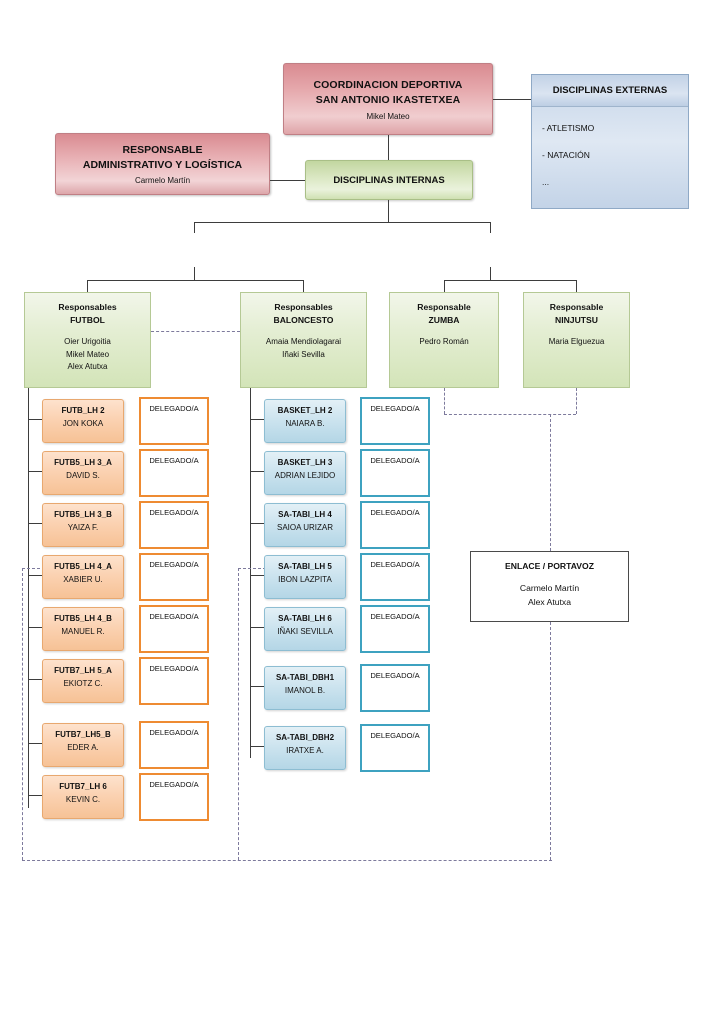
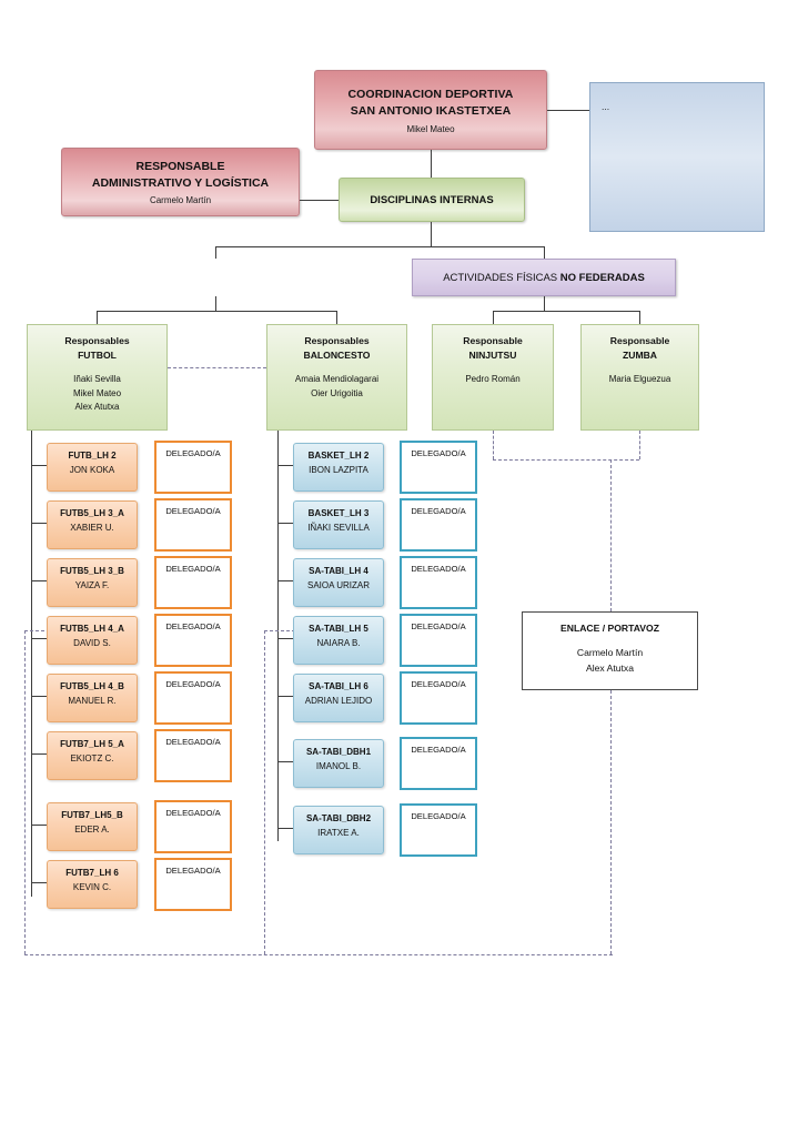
  COORDINACION DEPORTIVA
  SAN ANTONIO IKASTETXEA
  Mikel Mateo
  RESPONSABLE
  ADMINISTRATIVO Y LOGÍSTICA
  Carmelo Martín
- DISCIPLINAS EXTERNAS
- - ATLETISMO
- - NATACIÓN
  ...
  DISCIPLINAS INTERNAS
+ ACTIVIDADES FÍSICAS NO FEDERADAS
  Responsables
  FUTBOL
- Oier Urigoitia
+ Iñaki Sevilla
  Mikel Mateo
  Alex Atutxa
  Responsables
  BALONCESTO
  Amaia Mendiolagarai
- Iñaki Sevilla
+ Oier Urigoitia
  Responsable
- ZUMBA
+ NINJUTSU
  Pedro Román
  Responsable
- NINJUTSU
+ ZUMBA
  Maria Elguezua
  ENLACE / PORTAVOZ
  Carmelo Martín
  Alex Atutxa
  FUTB_LH 2
  JON KOKA
  DELEGADO/A
  FUTB5_LH 3_A
- DAVID S.
+ XABIER U.
  DELEGADO/A
  FUTB5_LH 3_B
  YAIZA F.
  DELEGADO/A
  FUTB5_LH 4_A
- XABIER U.
+ DAVID S.
  DELEGADO/A
  FUTB5_LH 4_B
  MANUEL R.
  DELEGADO/A
  FUTB7_LH 5_A
  EKIOTZ C.
  DELEGADO/A
  FUTB7_LH5_B
  EDER A.
  DELEGADO/A
  FUTB7_LH 6
  KEVIN C.
  DELEGADO/A
  BASKET_LH 2
- NAIARA B.
+ IBON LAZPITA
  DELEGADO/A
  BASKET_LH 3
- ADRIAN LEJIDO
+ IÑAKI SEVILLA
  DELEGADO/A
  SA-TABI_LH 4
  SAIOA URIZAR
  DELEGADO/A
  SA-TABI_LH 5
- IBON LAZPITA
+ NAIARA B.
  DELEGADO/A
  SA-TABI_LH 6
- IÑAKI SEVILLA
+ ADRIAN LEJIDO
  DELEGADO/A
  SA-TABI_DBH1
  IMANOL B.
  DELEGADO/A
  SA-TABI_DBH2
  IRATXE A.
  DELEGADO/A
